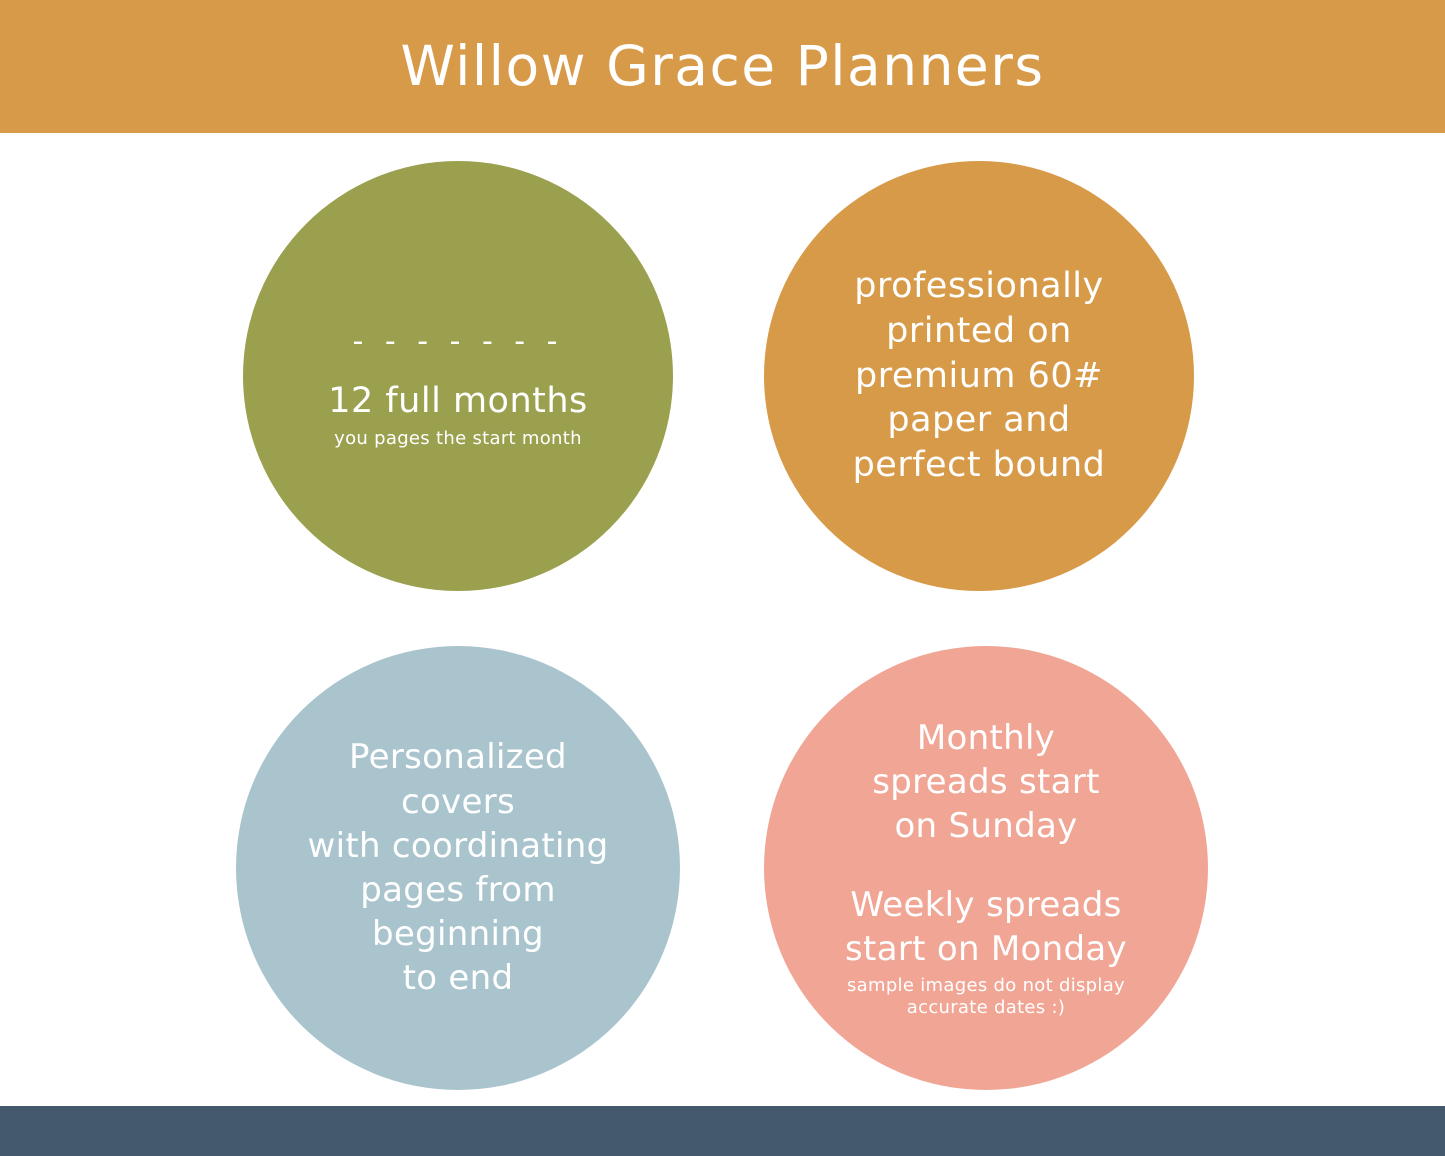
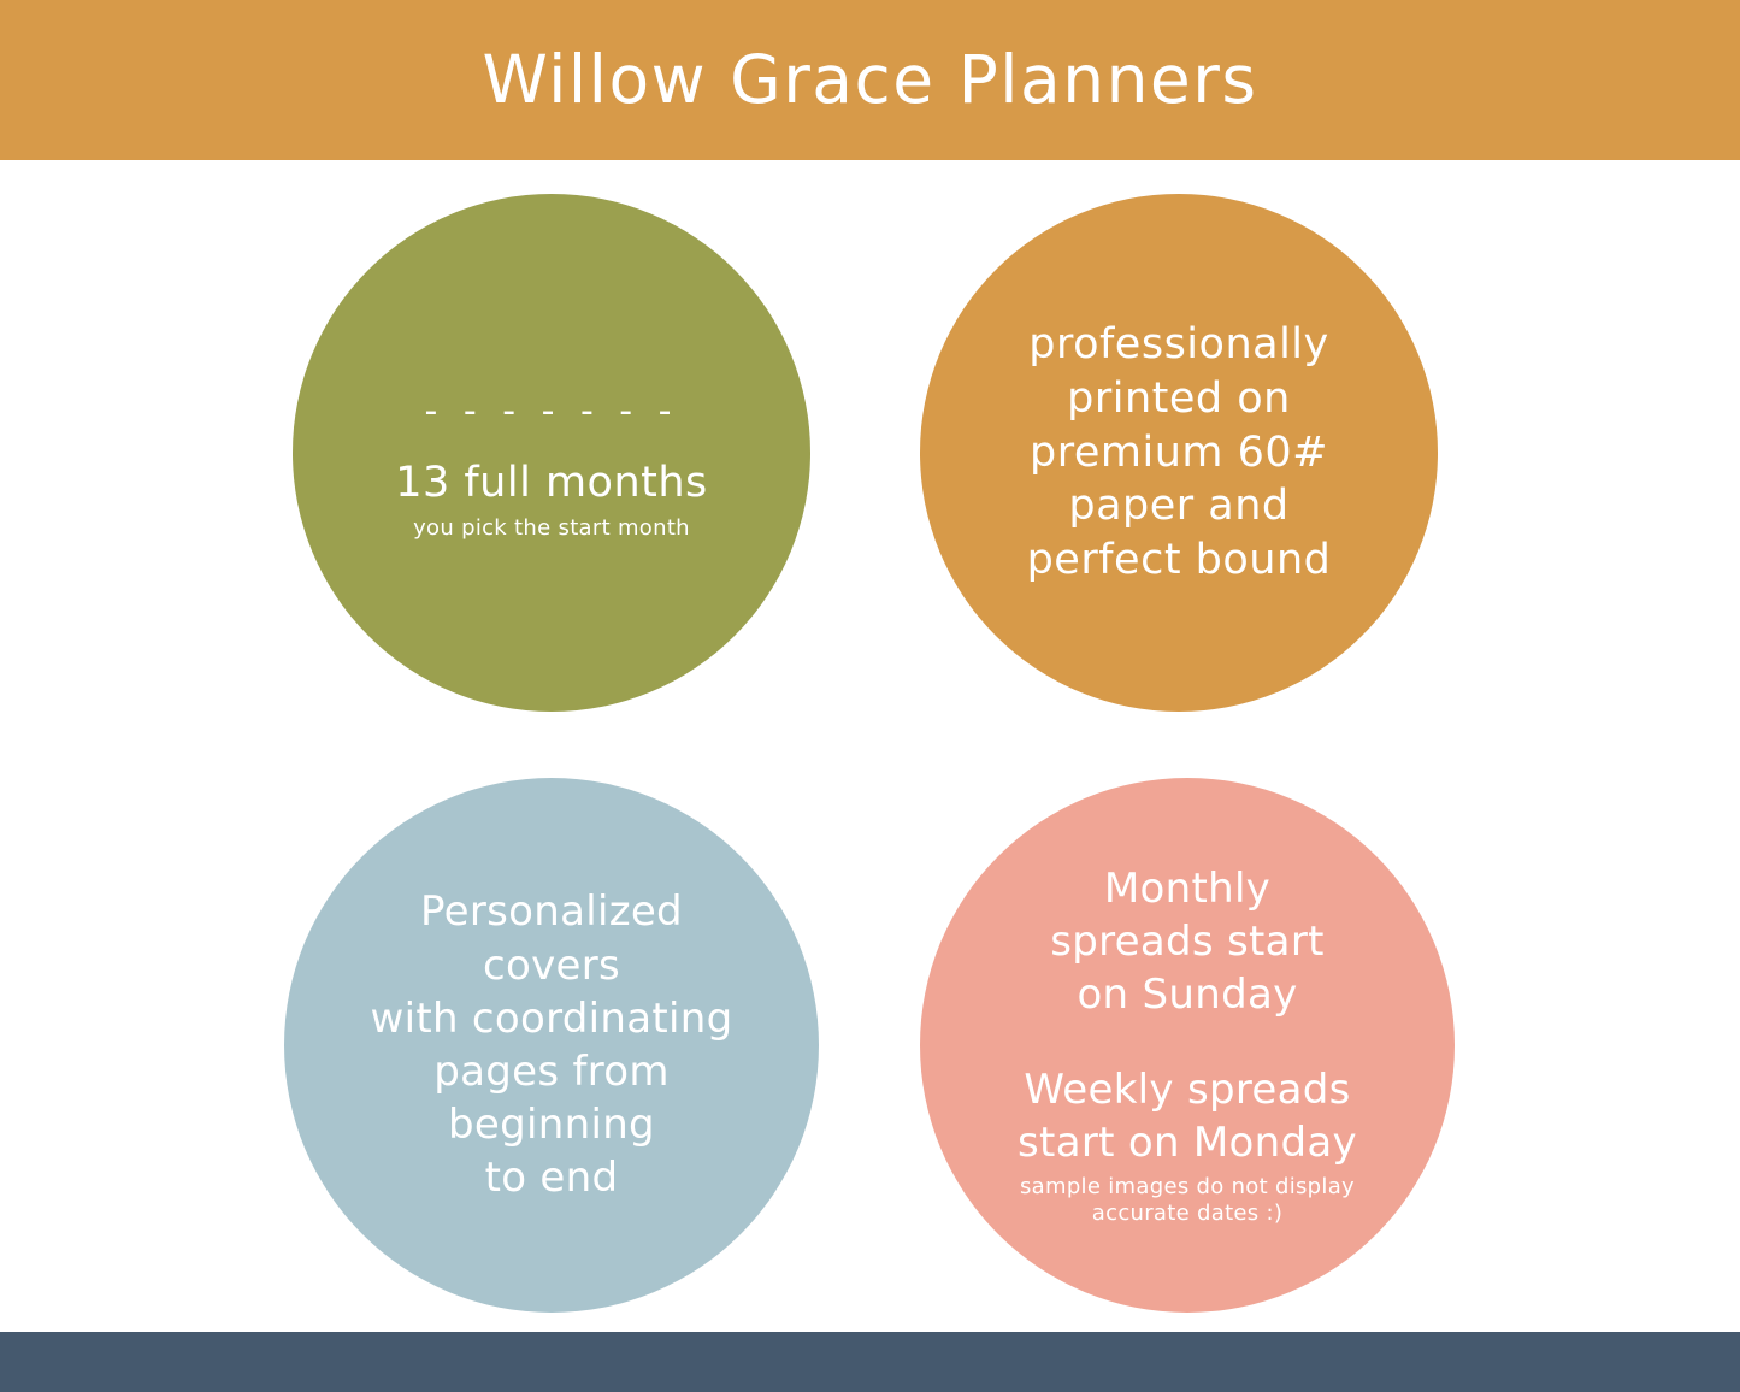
  Willow Grace Planners
  - - - - - - -
- 12 full months
+ 13 full months
- you pages the start month
+ you pick the start month
  professionally
  printed on
  premium 60#
  paper and
  perfect bound
  Personalized
  covers
  with coordinating
  pages from
  beginning
  to end
  Monthly
  spreads start
  on Sunday
  Weekly spreads
  start on Monday
  sample images do not display
  accurate dates :)
